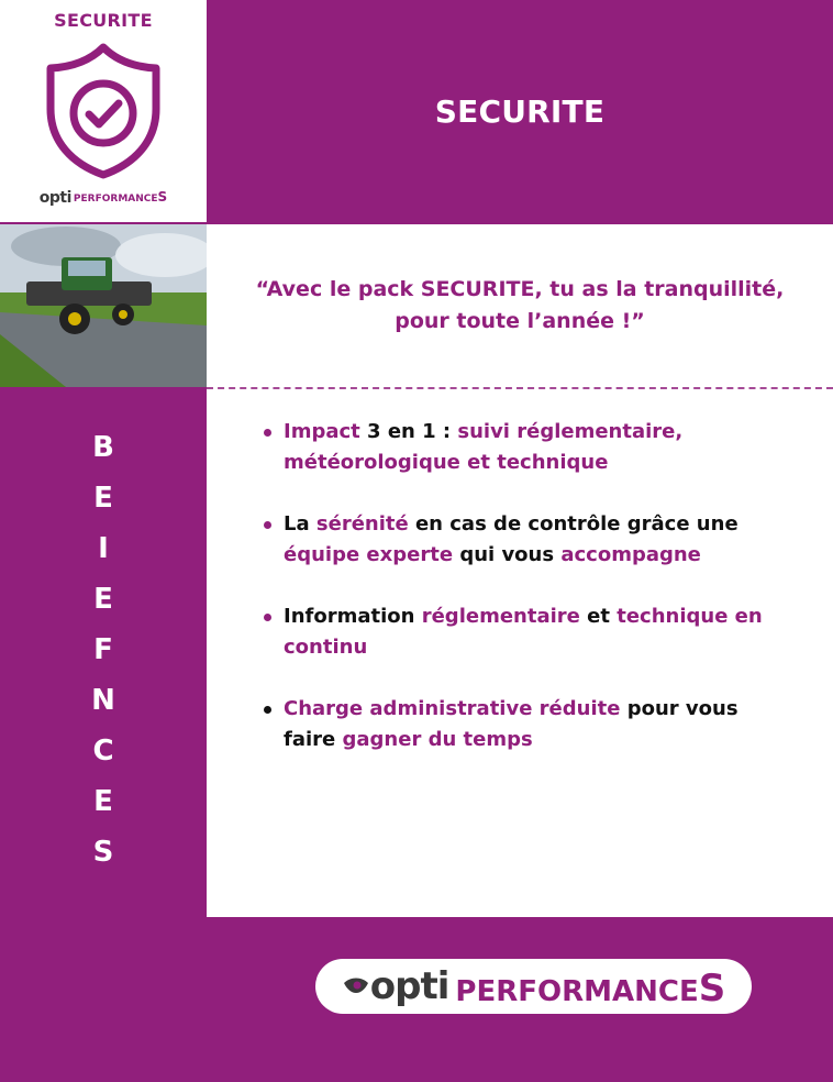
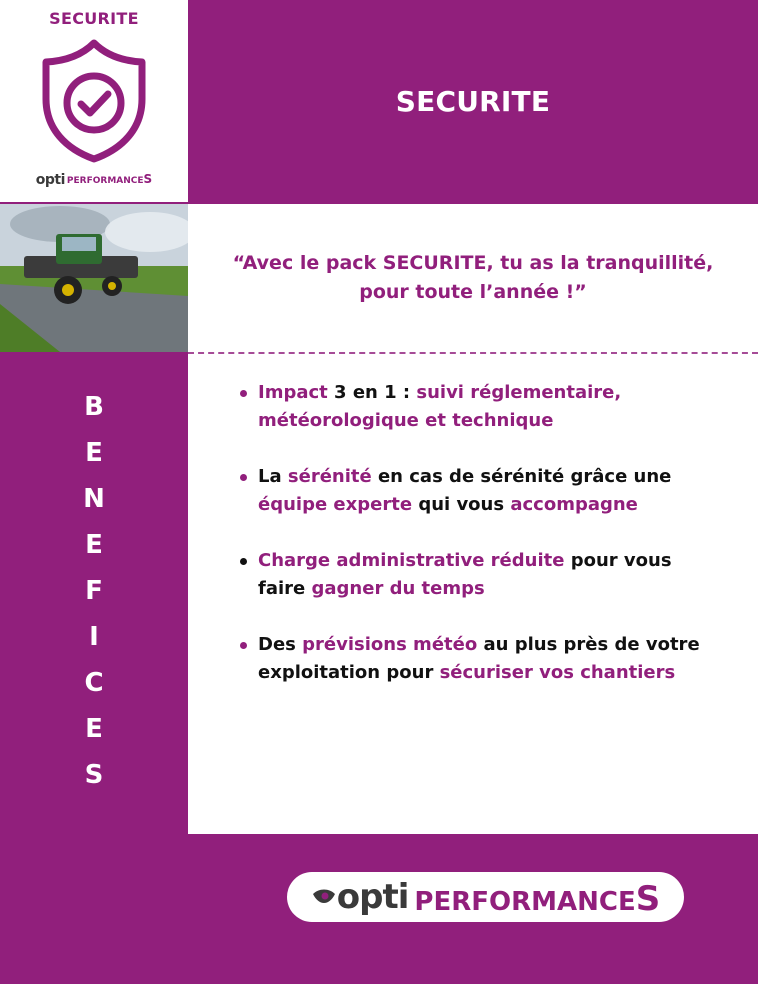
  SECURITE
  opti
  PERFORMANCES
  SECURITE
  “Avec le pack SECURITE, tu as la tranquillité, pour toute l’année !”
  B
  E
- I
+ N
  E
  F
- N
+ I
  C
  E
  S
  Impact 3 en 1 : suivi réglementaire, météorologique et technique
- La sérénité en cas de contrôle grâce une équipe experte qui vous accompagne
+ La sérénité en cas de sérénité grâce une équipe experte qui vous accompagne
- Information réglementaire et technique en continu
  Charge administrative réduite pour vous faire gagner du temps
+ Des prévisions météo au plus près de votre exploitation pour sécuriser vos chantiers
  opti
  PERFORMANCES
